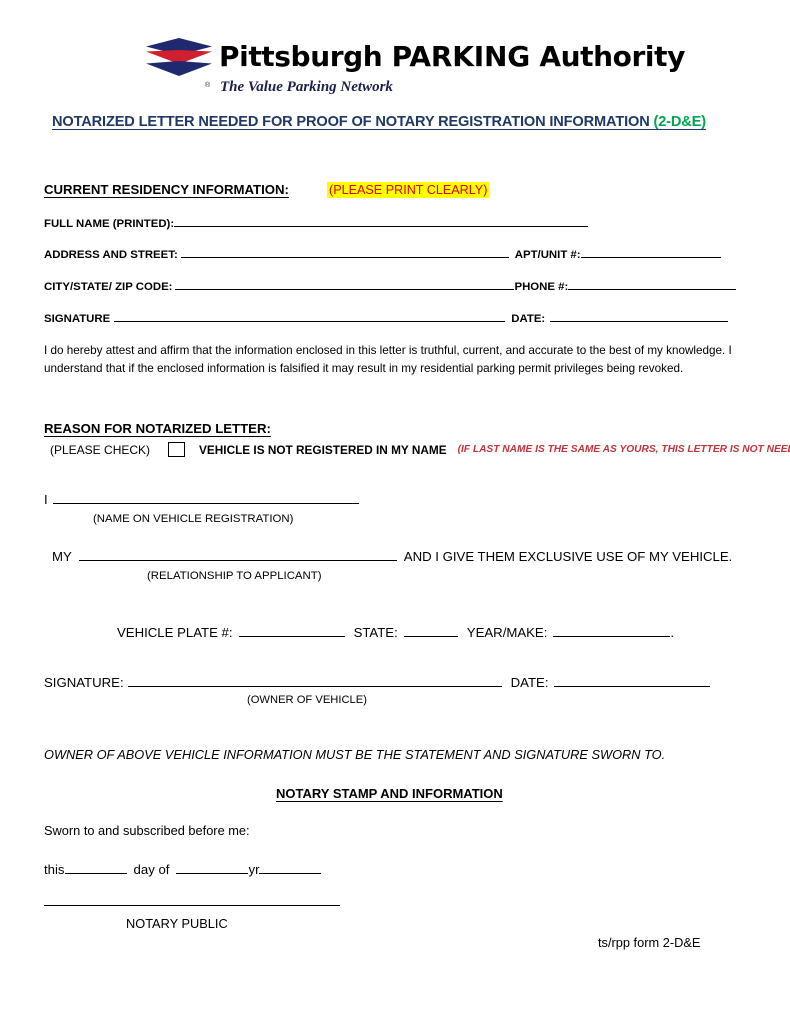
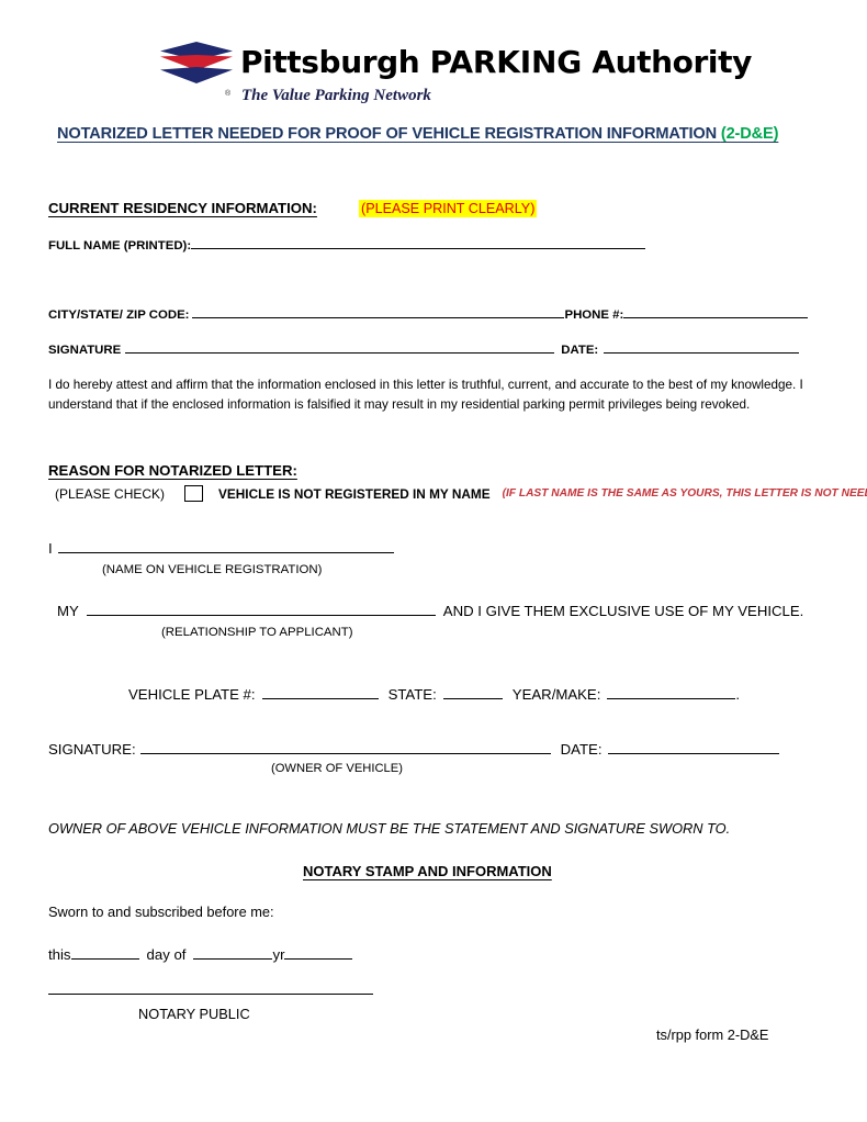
  Pittsburgh PARKING Authority
  The Value Parking Network
- NOTARIZED LETTER NEEDED FOR PROOF OF NOTARY REGISTRATION INFORMATION (2-D&E)
+ NOTARIZED LETTER NEEDED FOR PROOF OF VEHICLE REGISTRATION INFORMATION (2-D&E)
  CURRENT RESIDENCY INFORMATION:
  (PLEASE PRINT CLEARLY)
  FULL NAME (PRINTED):
- ADDRESS AND STREET:
- APT/UNIT #:
  CITY/STATE/ ZIP CODE:
  PHONE #:
  SIGNATURE
  DATE:
  I do hereby attest and affirm that the information enclosed in this letter is truthful, current, and accurate to the best of my knowledge. I understand that if the enclosed information is falsified it may result in my residential parking permit privileges being revoked.
  REASON FOR NOTARIZED LETTER:
  (PLEASE CHECK)
  VEHICLE IS NOT REGISTERED IN MY NAME
  (IF LAST NAME IS THE SAME AS YOURS, THIS LETTER IS NOT NEE
  I
  (NAME ON VEHICLE REGISTRATION)
  MY
  AND I GIVE THEM EXCLUSIVE USE OF MY VEHICLE.
  (RELATIONSHIP TO APPLICANT)
  VEHICLE PLATE #:
  STATE:
  YEAR/MAKE:
  .
  SIGNATURE:
  DATE:
  (OWNER OF VEHICLE)
  OWNER OF ABOVE VEHICLE INFORMATION MUST BE THE STATEMENT AND SIGNATURE SWORN TO.
  NOTARY STAMP AND INFORMATION
  Sworn to and subscribed before me:
  this
  day of
  yr
  NOTARY PUBLIC
  ts/rpp form 2-D&E
